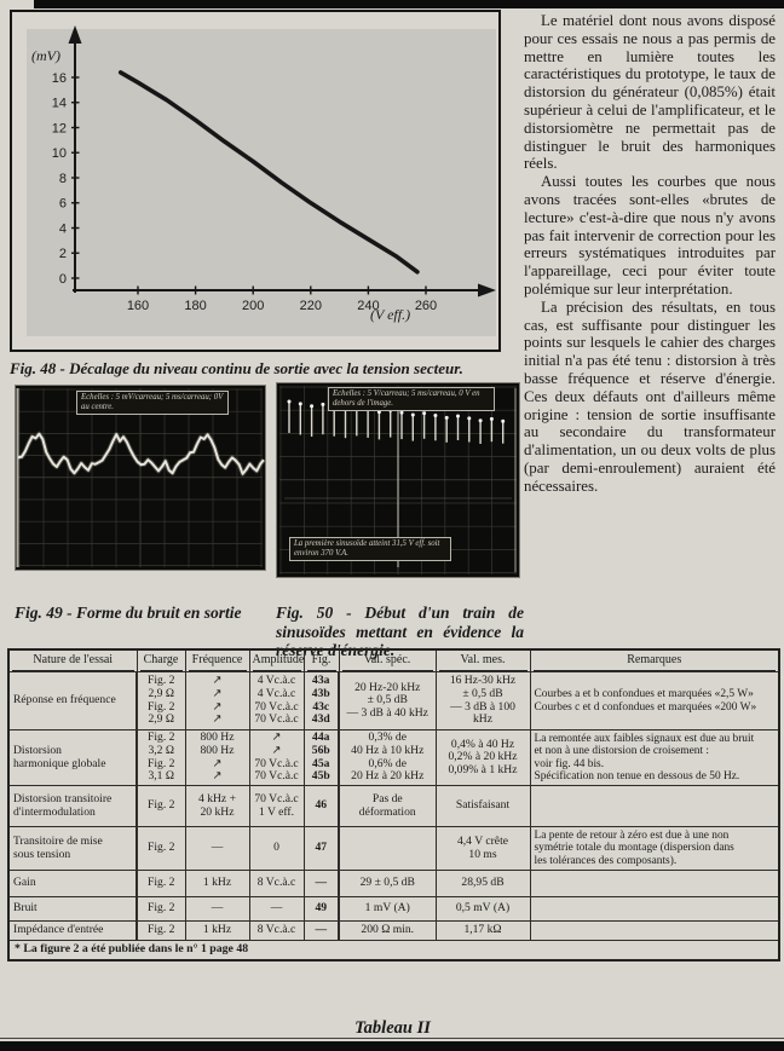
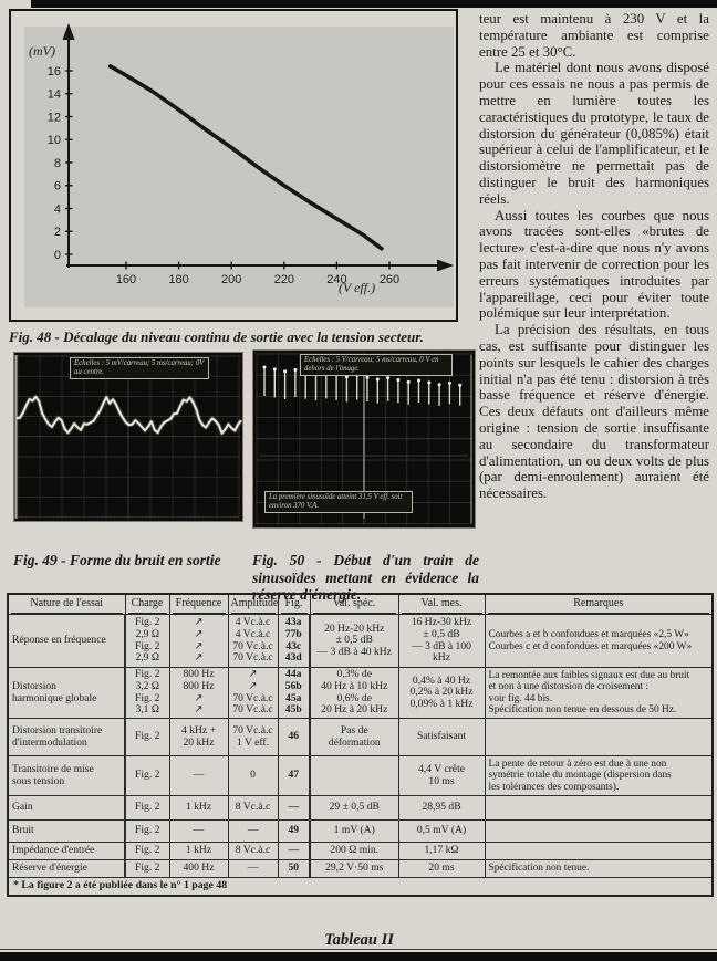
  0
  2
  4
  6
  8
  10
  12
  14
  16
  160
  180
  200
  220
  240
  260
  (mV)
  (V eff.)
  Fig. 48 - Décalage du niveau continu de sortie avec la tension secteur.
  Fig. 49 - Forme du bruit en sortie
  Fig. 50 - Début d'un train de sinusoïdes mettant en évidence la réserve d'énergie.
+ teur est maintenu à 230 V et la température ambiante est comprise entre 25 et 30°C.
  Le matériel dont nous avons disposé pour ces essais ne nous a pas permis de mettre en lumière toutes les caractéristiques du prototype, le taux de distorsion du générateur (0,085%) était supérieur à celui de l'amplificateur, et le distorsiomètre ne permettait pas de distinguer le bruit des harmoniques réels.
  Aussi toutes les courbes que nous avons tracées sont-elles «brutes de lecture» c'est-à-dire que nous n'y avons pas fait intervenir de correction pour les erreurs systématiques introduites par l'appareillage, ceci pour éviter toute polémique sur leur interprétation.
  La précision des résultats, en tous cas, est suffisante pour distinguer les points sur lesquels le cahier des charges initial n'a pas été tenu : distorsion à très basse fréquence et réserve d'énergie. Ces deux défauts ont d'ailleurs même origine : tension de sortie insuffisante au secondaire du transformateur d'alimentation, un ou deux volts de plus (par demi-enroulement) auraient été nécessaires.
  Nature de l'essai	Charge	Fréquence	Amplitude	Fig.	Val. spéc.	Val. mes.	Remarques
- Réponse en fréquence	Fig. 22,9 ΩFig. 22,9 Ω	↗↗↗↗	4 Vc.à.c4 Vc.à.c70 Vc.à.c70 Vc.à.c	43a43b43c43d	20 Hz-20 kHz± 0,5 dB— 3 dB à 40 kHz	16 Hz-30 kHz± 0,5 dB— 3 dB à 100 kHz	Courbes a et b confondues et marquées «2,5 W»Courbes c et d confondues et marquées «200 W»
+ Réponse en fréquence	Fig. 22,9 ΩFig. 22,9 Ω	↗↗↗↗	4 Vc.à.c4 Vc.à.c70 Vc.à.c70 Vc.à.c	43a77b43c43d	20 Hz-20 kHz± 0,5 dB— 3 dB à 40 kHz	16 Hz-30 kHz± 0,5 dB— 3 dB à 100 kHz	Courbes a et b confondues et marquées «2,5 W»Courbes c et d confondues et marquées «200 W»
  Distorsionharmonique globale	Fig. 23,2 ΩFig. 23,1 Ω	800 Hz800 Hz↗↗	↗↗70 Vc.à.c70 Vc.à.c	44a56b45a45b	0,3% de40 Hz à 10 kHz0,6% de20 Hz à 20 kHz	0,4% à 40 Hz0,2% à 20 kHz0,09% à 1 kHz	La remontée aux faibles signaux est due au bruitet non à une distorsion de croisement :voir fig. 44 bis.Spécification non tenue en dessous de 50 Hz.
  Distorsion transitoired'intermodulation	Fig. 2	4 kHz +20 kHz	70 Vc.à.c1 V eff.	46	Pas dedéformation	Satisfaisant
  Transitoire de misesous tension	Fig. 2	—	0	47		4,4 V crête10 ms	La pente de retour à zéro est due à une nonsymétrie totale du montage (dispersion dansles tolérances des composants).
  Gain	Fig. 2	1 kHz	8 Vc.à.c	—	29 ± 0,5 dB	28,95 dB
  Bruit	Fig. 2	—	—	49	1 mV (A)	0,5 mV (A)
  Impédance d'entrée	Fig. 2	1 kHz	8 Vc.à.c	—	200 Ω min.	1,17 kΩ
+ Réserve d'énergie	Fig. 2	400 Hz	—	50	29,2 V·50 ms	20 ms	Spécification non tenue.
  * La figure 2 a été publiée dans le n° 1 page 48
  Tableau II
